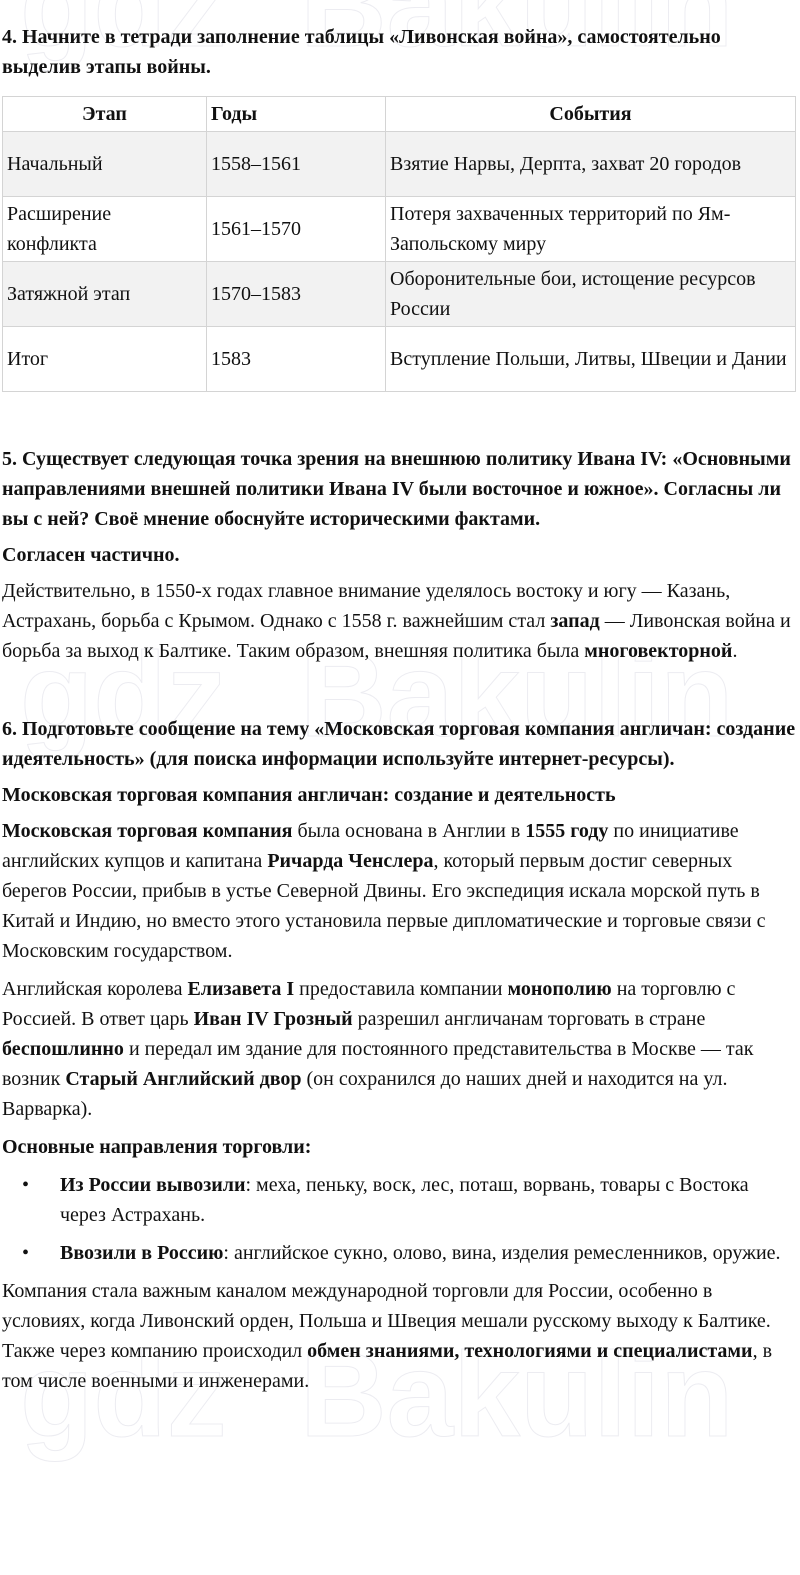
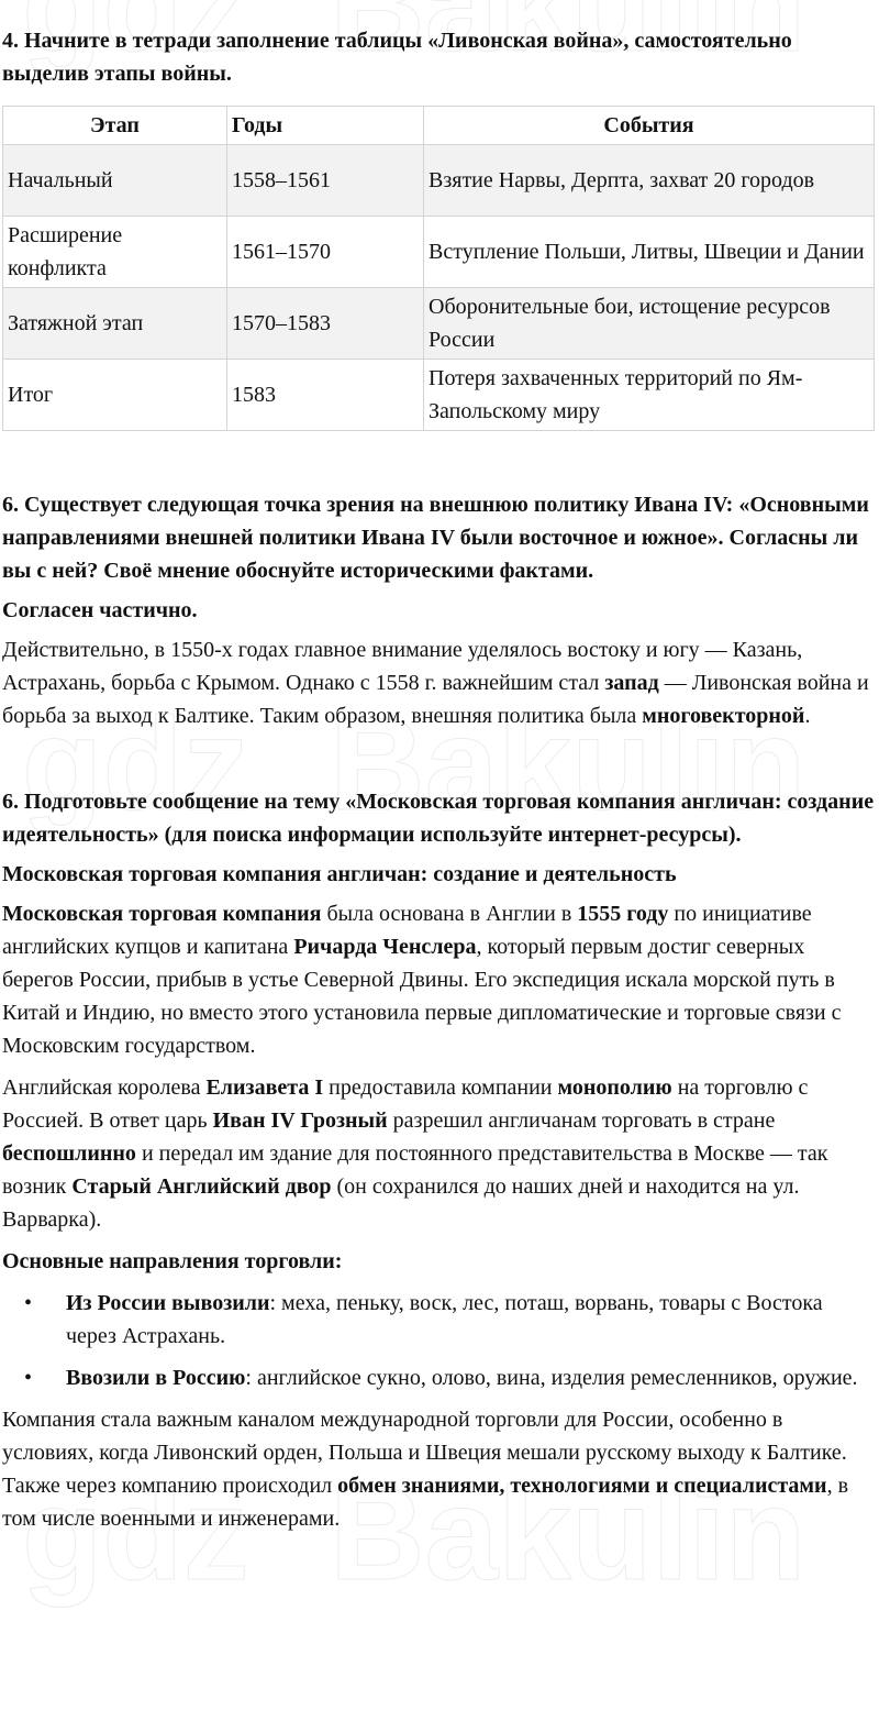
  gdz
  Bakulin
  gdz
  Bakulin
  gdz
  Bakulin
  4. Начните в тетради заполнение таблицы «Ливонская война», самостоятельно выделив этапы войны.
  Этап	Годы	События
  Начальный	1558–1561	Взятие Нарвы, Дерпта, захват 20 городов
- Расширение конфликта	1561–1570	Потеря захваченных территорий по Ям-Запольскому миру
+ Расширение конфликта	1561–1570	Вступление Польши, Литвы, Швеции и Дании
  Затяжной этап	1570–1583	Оборонительные бои, истощение ресурсов России
- Итог	1583	Вступление Польши, Литвы, Швеции и Дании
+ Итог	1583	Потеря захваченных территорий по Ям-Запольскому миру
- 5. Существует следующая точка зрения на внешнюю политику Ивана IV: «Основными направлениями внешней политики Ивана IV были восточное и южное». Согласны ли вы с ней? Своё мнение обоснуйте историческими фактами.
+ 6. Существует следующая точка зрения на внешнюю политику Ивана IV: «Основными направлениями внешней политики Ивана IV были восточное и южное». Согласны ли вы с ней? Своё мнение обоснуйте историческими фактами.
  Согласен частично.
  Действительно, в 1550-х годах главное внимание уделялось востоку и югу — Казань, Астрахань, борьба с Крымом. Однако с 1558 г. важнейшим стал запад — Ливонская война и борьба за выход к Балтике. Таким образом, внешняя политика была многовекторной.
  6. Подготовьте сообщение на тему «Московская торговая компания англичан: создание идеятельность» (для поиска информации используйте интернет-ресурсы).
  Московская торговая компания англичан: создание и деятельность
  Московская торговая компания была основана в Англии в 1555 году по инициативе английских купцов и капитана Ричарда Ченслера, который первым достиг северных берегов России, прибыв в устье Северной Двины. Его экспедиция искала морской путь в Китай и Индию, но вместо этого установила первые дипломатические и торговые связи с Московским государством.
  Английская королева Елизавета I предоставила компании монополию на торговлю с Россией. В ответ царь Иван IV Грозный разрешил англичанам торговать в стране беспошлинно и передал им здание для постоянного представительства в Москве — так возник Старый Английский двор (он сохранился до наших дней и находится на ул. Варварка).
  Основные направления торговли:
  •
  Из России вывозили: меха, пеньку, воск, лес, поташ, ворвань, товары с Востока через Астрахань.
  •
  Ввозили в Россию: английское сукно, олово, вина, изделия ремесленников, оружие.
  Компания стала важным каналом международной торговли для России, особенно в условиях, когда Ливонский орден, Польша и Швеция мешали русскому выходу к Балтике. Также через компанию происходил обмен знаниями, технологиями и специалистами, в том числе военными и инженерами.
